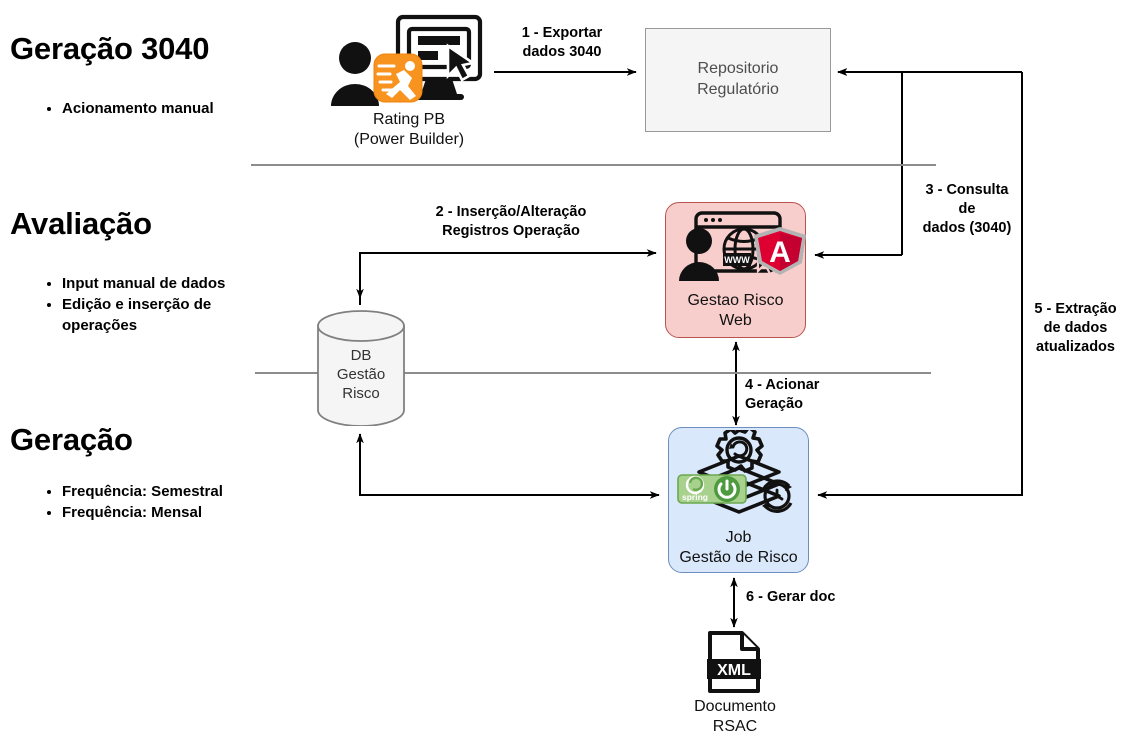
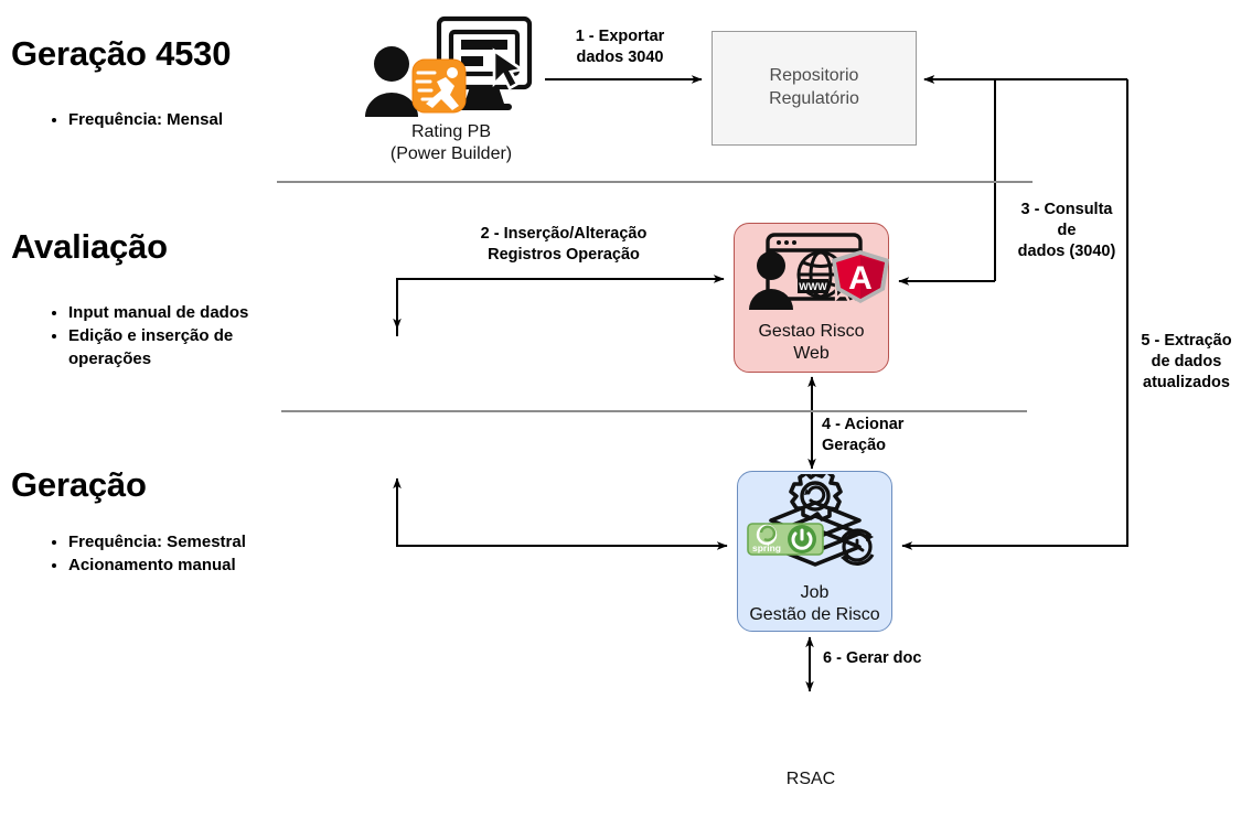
- Geração 3040
+ Geração 4530
- Acionamento manual
+ Frequência: Mensal
  Avaliação
  Input manual de dados
  Edição e inserção de operações
  Geração
  Frequência: Semestral
- Frequência: Mensal
+ Acionamento manual
  Rating PB
  (Power Builder)
  Repositorio
  Regulatório
  WWW
  A
  Gestao Risco
  Web
- DB
- Gestão
- Risco
  spring
  Job
  Gestão de Risco
- XML
- Documento
  RSAC
  1 - Exportar
  dados 3040
  2 - Inserção/Alteração
  Registros Operação
  3 - Consulta
  de
  dados (3040)
  4 - Acionar
  Geração
  5 - Extração
  de dados
  atualizados
  6 - Gerar doc
